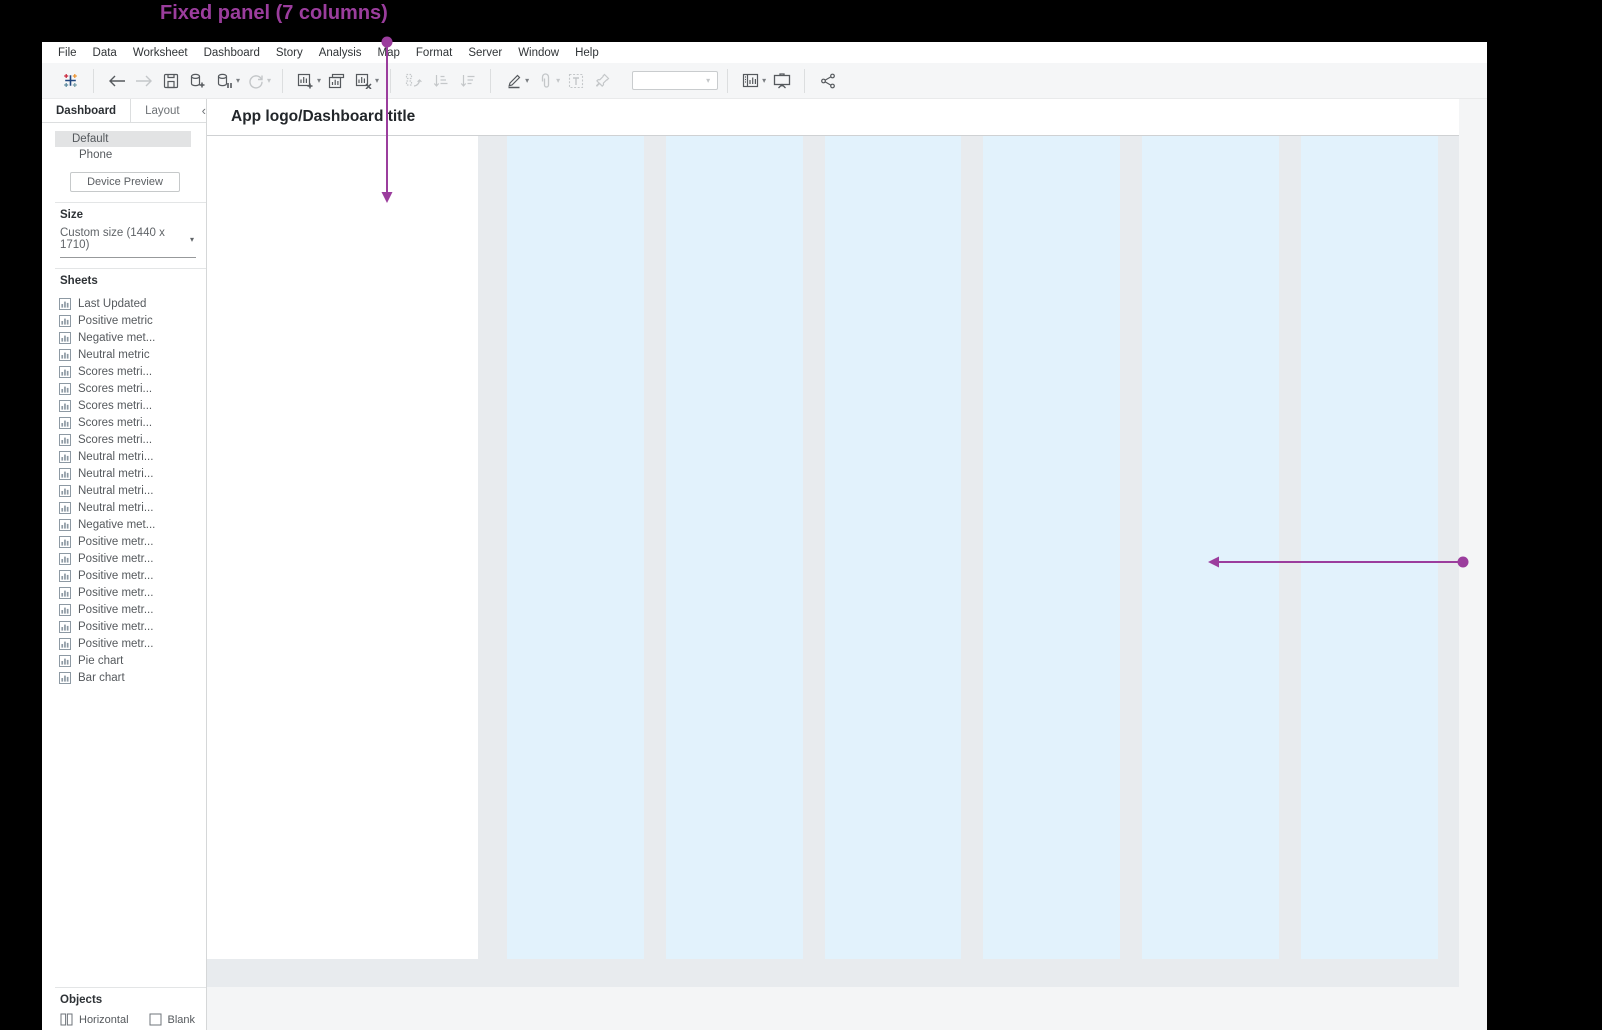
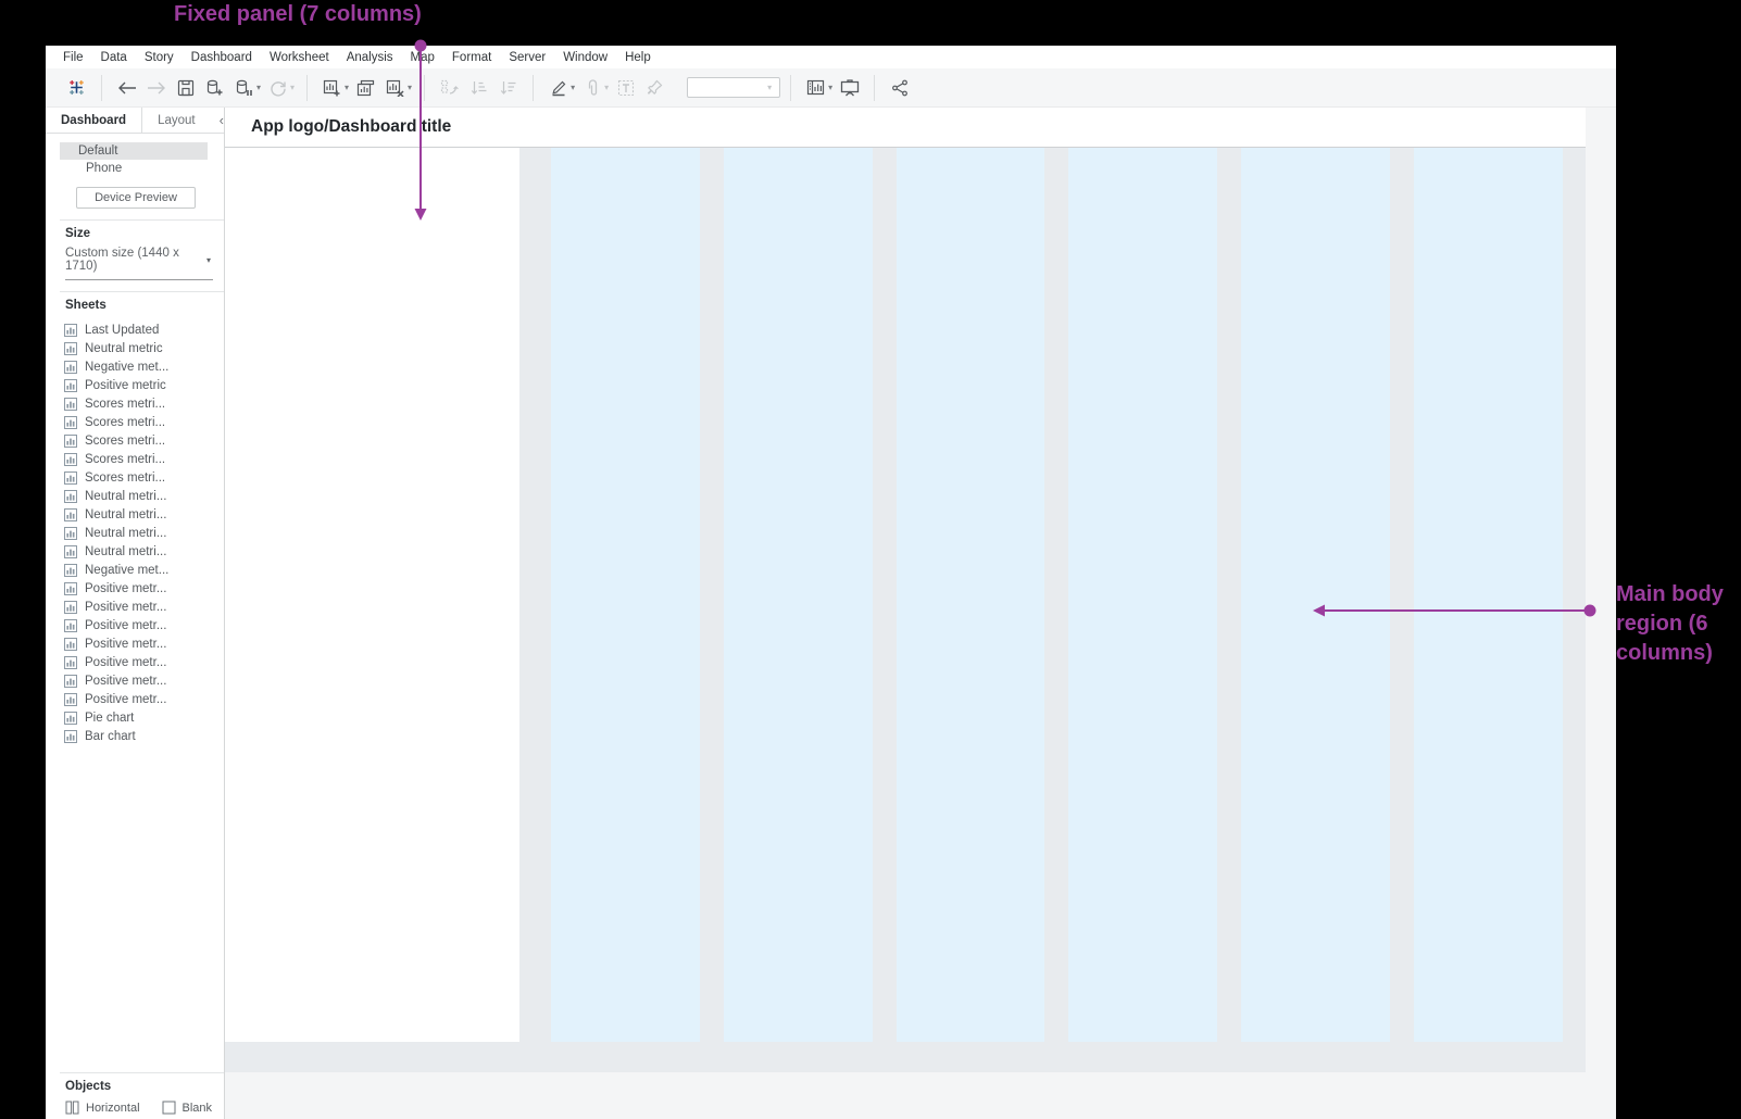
  File
  Data
- Worksheet
+ Story
  Dashboard
- Story
+ Worksheet
  Analysis
  Map
  Format
  Server
  Window
  Help
  Dashboard
  Layout
  ‹
  Default
  Phone
  Device Preview
  Size
  Custom size (1440 x 1710)
  Sheets
  Last Updated
- Positive metric
+ Neutral metric
  Negative met...
- Neutral metric
+ Positive metric
  Scores metri...
  Scores metri...
  Scores metri...
  Scores metri...
  Scores metri...
  Neutral metri...
  Neutral metri...
  Neutral metri...
  Neutral metri...
  Negative met...
  Positive metr...
  Positive metr...
  Positive metr...
  Positive metr...
  Positive metr...
  Positive metr...
  Positive metr...
  Pie chart
  Bar chart
  Objects
  Horizontal
  Blank
  App logo/Dashboard title
  Fixed panel (7 columns)
+ Main body region (6 columns)
